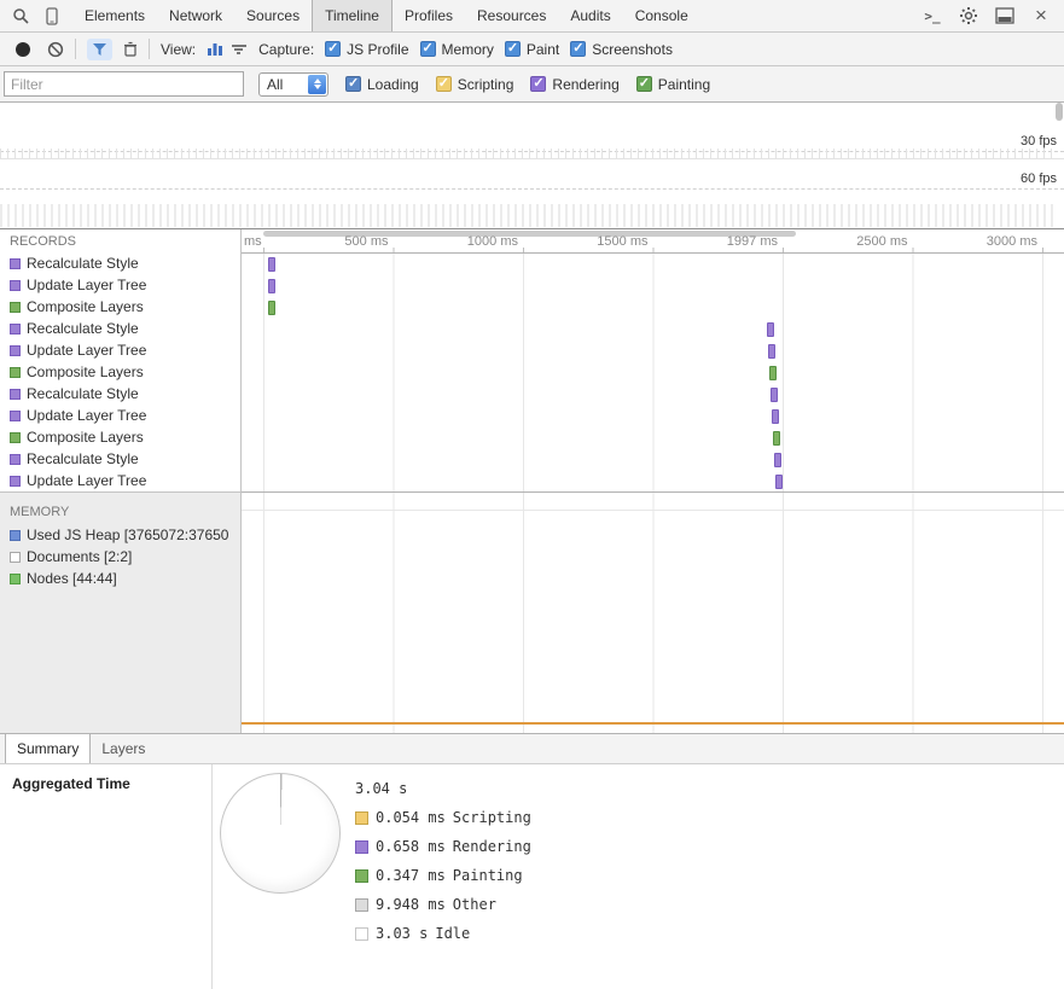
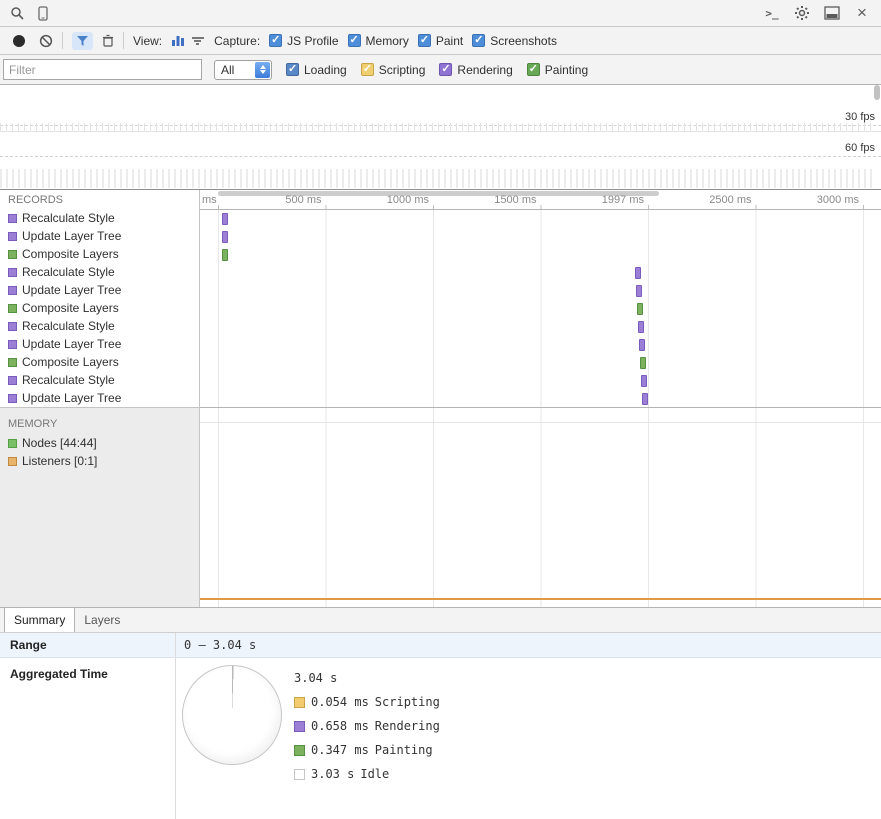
- Elements
- Network
- Sources
- Timeline
- Profiles
- Resources
- Audits
- Console
  >_
  ×
  View:
  Capture:
  JS Profile
  Memory
  Paint
  Screenshots
  Filter
  All
  Loading
  Scripting
  Rendering
  Painting
  30 fps
  60 fps
  RECORDS
  Recalculate Style
  Update Layer Tree
  Composite Layers
  Recalculate Style
  Update Layer Tree
  Composite Layers
  Recalculate Style
  Update Layer Tree
  Composite Layers
  Recalculate Style
  Update Layer Tree
  MEMORY
- Used JS Heap [3765072:37650
- Documents [2:2]
  Nodes [44:44]
+ Listeners [0:1]
  ms
  500 ms
  1000 ms
  1500 ms
  1997 ms
  2500 ms
  3000 ms
  Summary
  Layers
+ Range
+ 0 – 3.04 s
  Aggregated Time
  3.04 s
  0.054 ms
  Scripting
  0.658 ms
  Rendering
  0.347 ms
  Painting
- 9.948 ms
- Other
  3.03 s
  Idle
